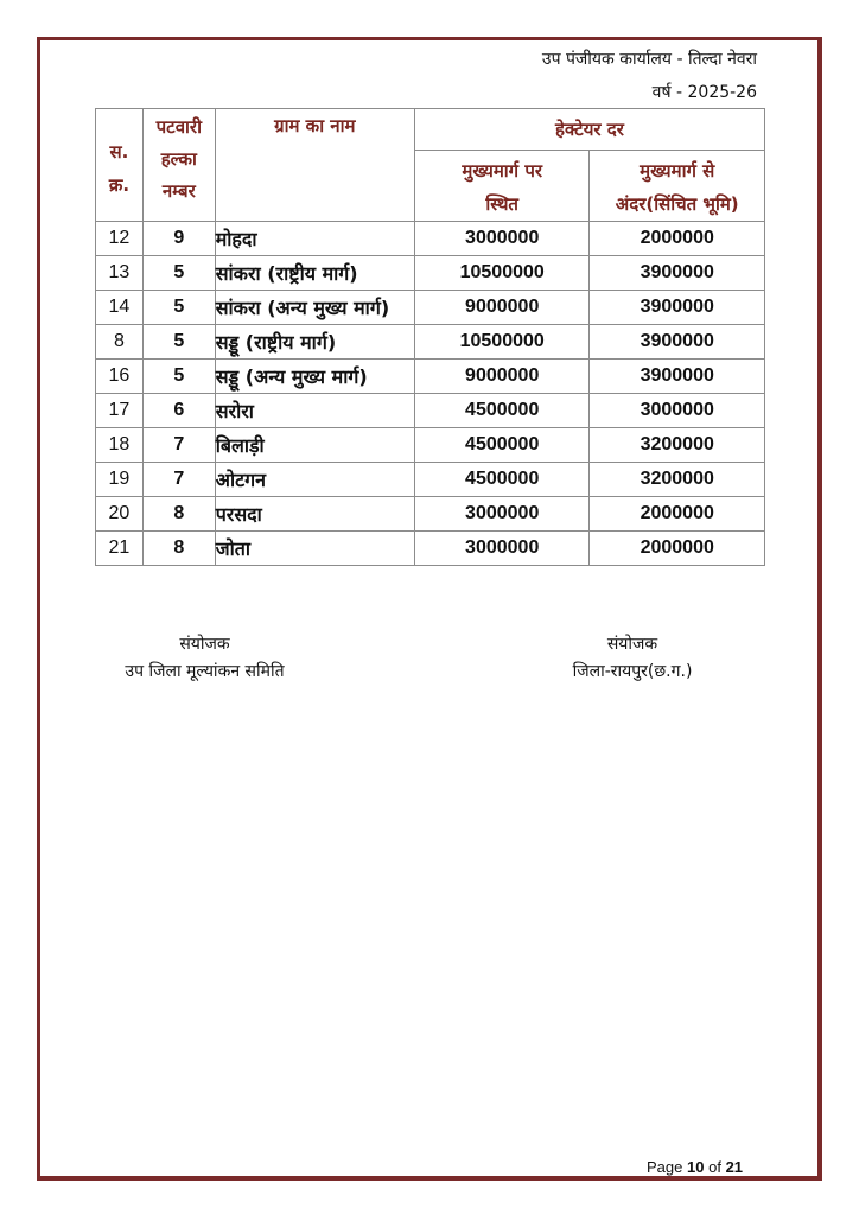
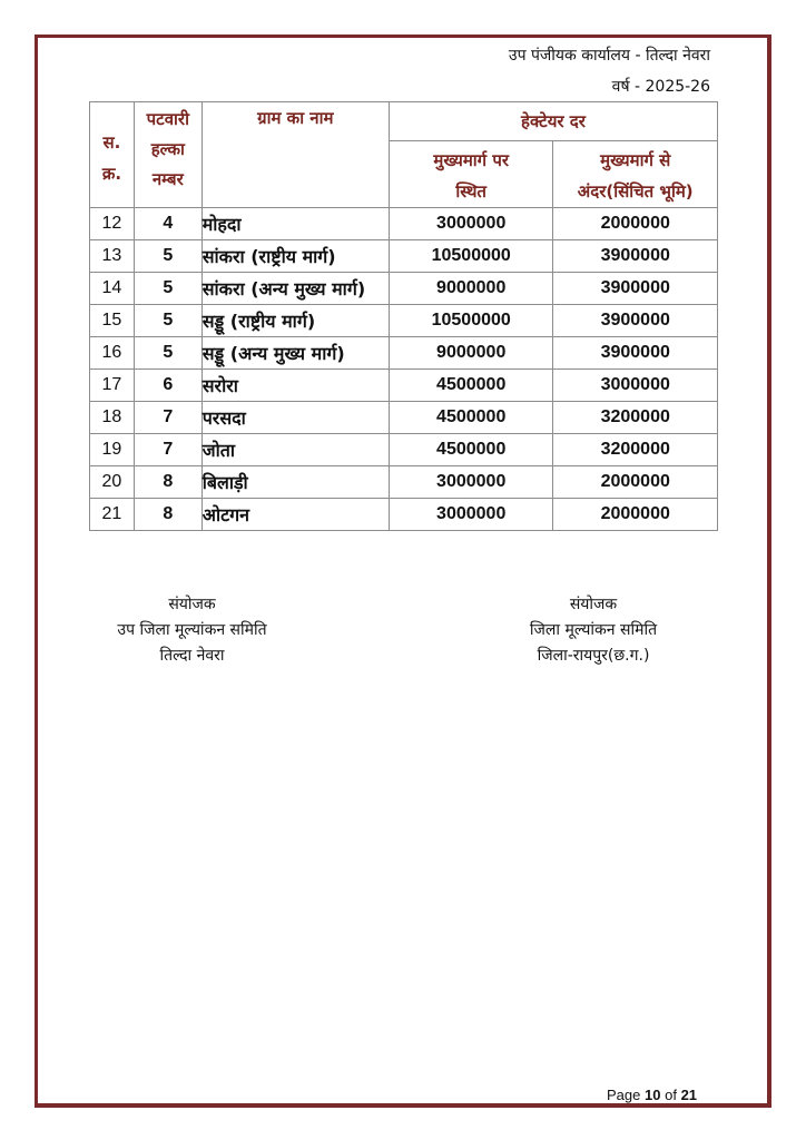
  उप पंजीयक कार्यालय - तिल्दा नेवरा
  वर्ष - 2025-26
  स. क्र.	पटवारी हल्का नम्बर	ग्राम का नाम	हेक्टेयर दर
  मुख्यमार्ग पर स्थित	मुख्यमार्ग से अंदर(सिंचित भूमि)
- 12	9	मोहदा	3000000	2000000
+ 12	4	मोहदा	3000000	2000000
  13	5	सांकरा (राष्ट्रीय मार्ग)	10500000	3900000
  14	5	सांकरा (अन्य मुख्य मार्ग)	9000000	3900000
- 8	5	सड्डू (राष्ट्रीय मार्ग)	10500000	3900000
+ 15	5	सड्डू (राष्ट्रीय मार्ग)	10500000	3900000
  16	5	सड्डू (अन्य मुख्य मार्ग)	9000000	3900000
  17	6	सरोरा	4500000	3000000
- 18	7	बिलाड़ी	4500000	3200000
+ 18	7	परसदा	4500000	3200000
- 19	7	ओटगन	4500000	3200000
+ 19	7	जोता	4500000	3200000
- 20	8	परसदा	3000000	2000000
+ 20	8	बिलाड़ी	3000000	2000000
- 21	8	जोता	3000000	2000000
+ 21	8	ओटगन	3000000	2000000
  संयोजक
  उप जिला मूल्यांकन समिति
+ तिल्दा नेवरा
  संयोजक
+ जिला मूल्यांकन समिति
  जिला-रायपुर(छ.ग.)
  Page 10 of 21
